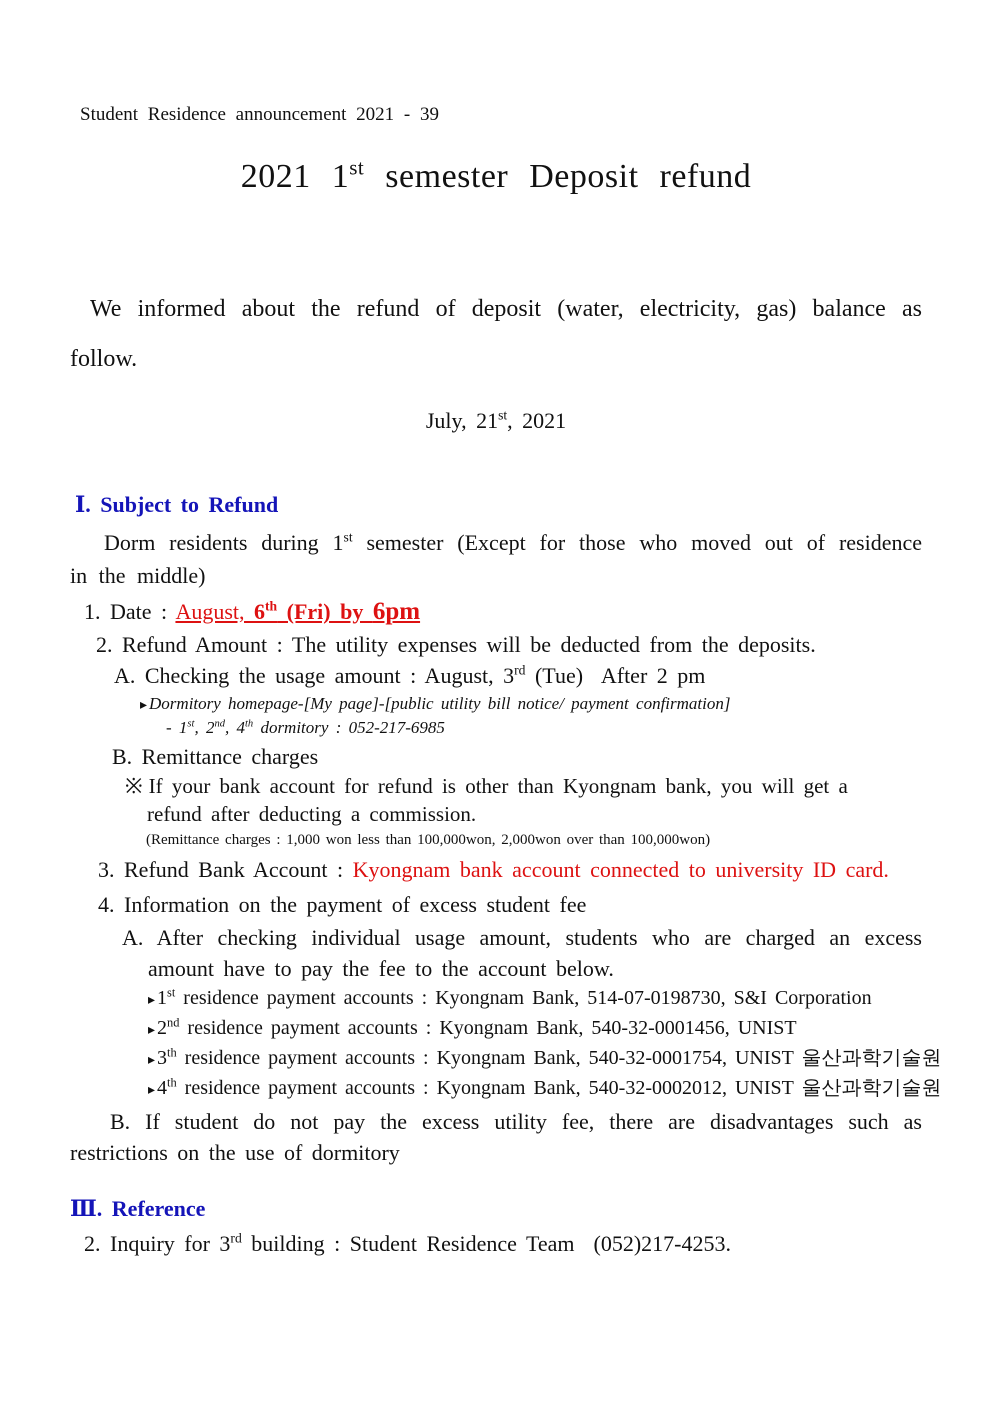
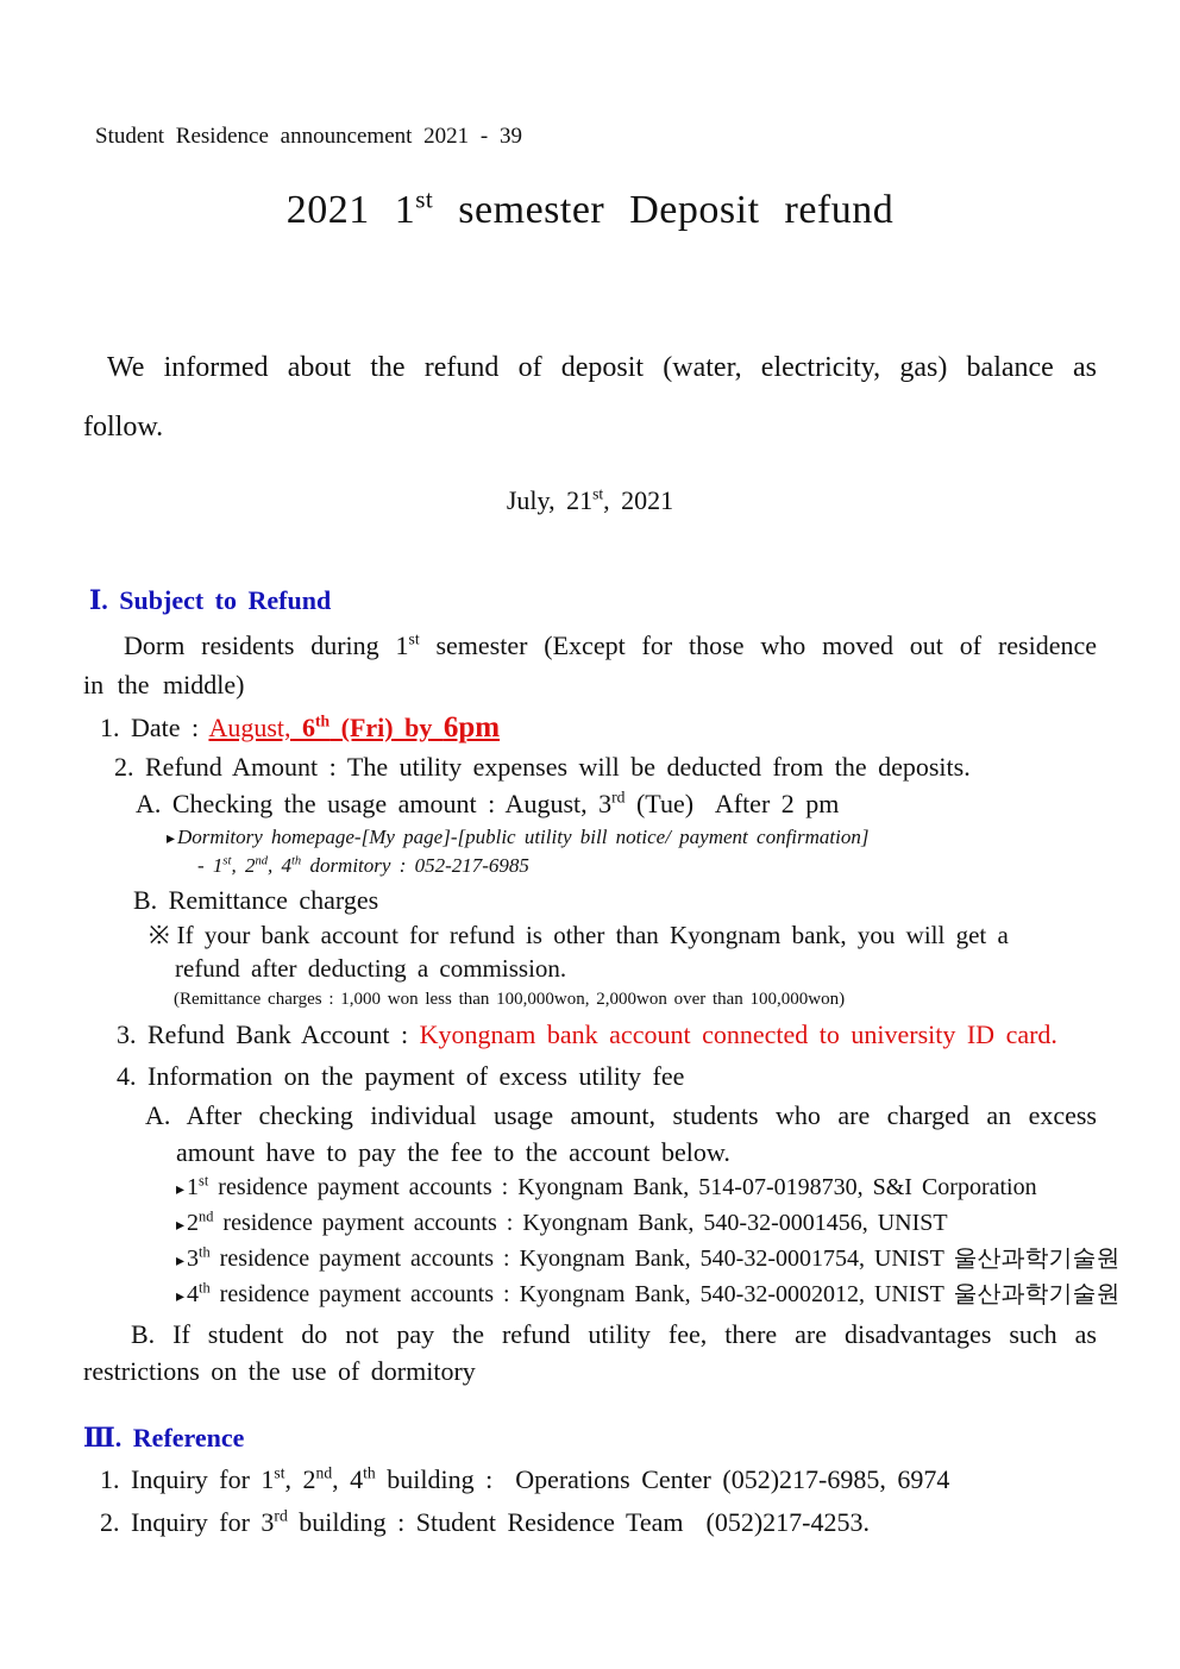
  Student Residence announcement 2021 - 39
  2021 1st semester Deposit refund
  We informed about the refund of deposit (water, electricity, gas) balance as follow.
  July, 21st, 2021
  Ⅰ. Subject to Refund
  Dorm residents during 1st semester (Except for those who moved out of residence in the middle)
  1. Date : August, 6th (Fri) by 6pm
  2. Refund Amount : The utility expenses will be deducted from the deposits.
  A. Checking the usage amount : August, 3rd (Tue) After 2 pm
  ▸ Dormitory homepage-[My page]-[public utility bill notice/ payment confirmation]
  - 1st, 2nd, 4th dormitory : 052-217-6985
  B. Remittance charges
  ※ If your bank account for refund is other than Kyongnam bank, you will get a refund after deducting a commission.
  (Remittance charges : 1,000 won less than 100,000won, 2,000won over than 100,000won)
  3. Refund Bank Account : Kyongnam bank account connected to university ID card.
- 4. Information on the payment of excess student fee
+ 4. Information on the payment of excess utility fee
  A. After checking individual usage amount, students who are charged an excess amount have to pay the fee to the account below.
  ▸ 1st residence payment accounts : Kyongnam Bank, 514-07-0198730, S&I Corporation
  ▸ 2nd residence payment accounts : Kyongnam Bank, 540-32-0001456, UNIST
  ▸ 3th residence payment accounts : Kyongnam Bank, 540-32-0001754, UNIST 울산과학기술원
  ▸ 4th residence payment accounts : Kyongnam Bank, 540-32-0002012, UNIST 울산과학기술원
- B. If student do not pay the excess utility fee, there are disadvantages such as restrictions on the use of dormitory
+ B. If student do not pay the refund utility fee, there are disadvantages such as restrictions on the use of dormitory
  Ⅲ. Reference
+ 1. Inquiry for 1st, 2nd, 4th building : Operations Center (052)217-6985, 6974
  2. Inquiry for 3rd building : Student Residence Team (052)217-4253.
